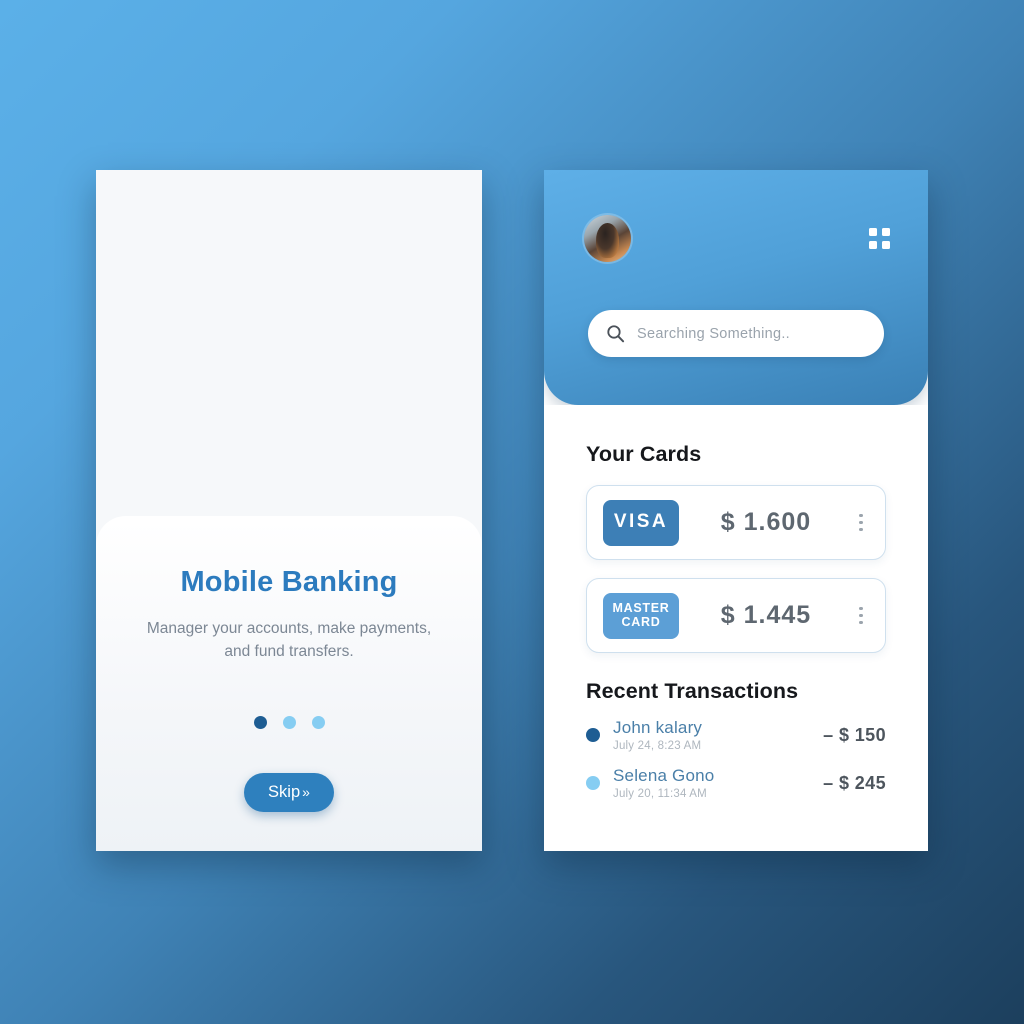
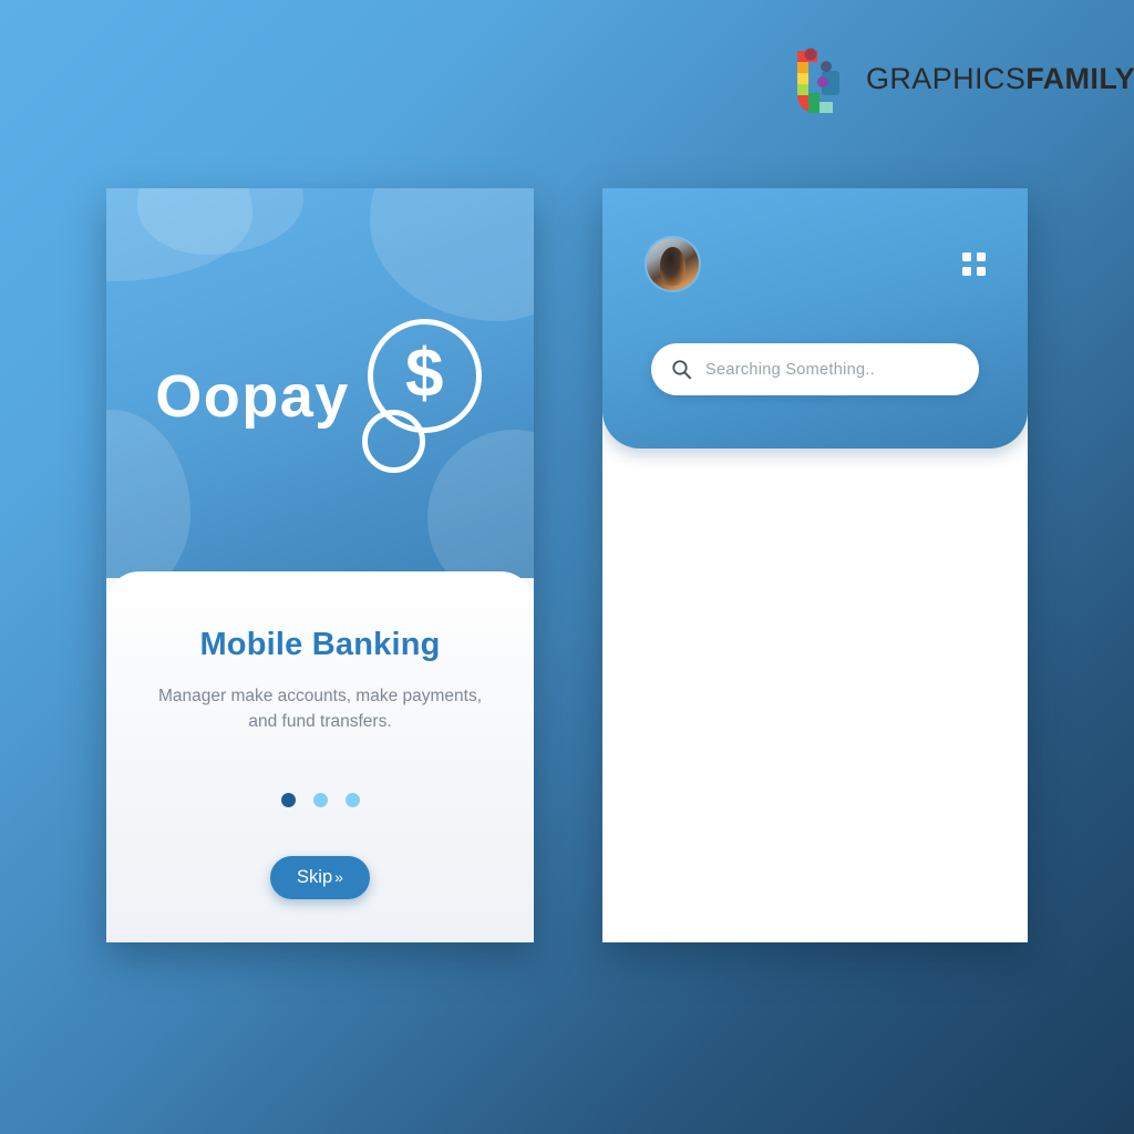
+ GRAPHICSFAMILY
+ Oopay
+ $
  Mobile Banking
- Manager your accounts, make payments, and fund transfers.
+ Manager make accounts, make payments, and fund transfers.
  Skip »
  Searching Something..
- Your Cards
- VISA
- $ 1.600
- MASTER
- CARD
- $ 1.445
- Recent Transactions
- John kalary
- July 24, 8:23 AM
- – $ 150
- Selena Gono
- July 20, 11:34 AM
- – $ 245
